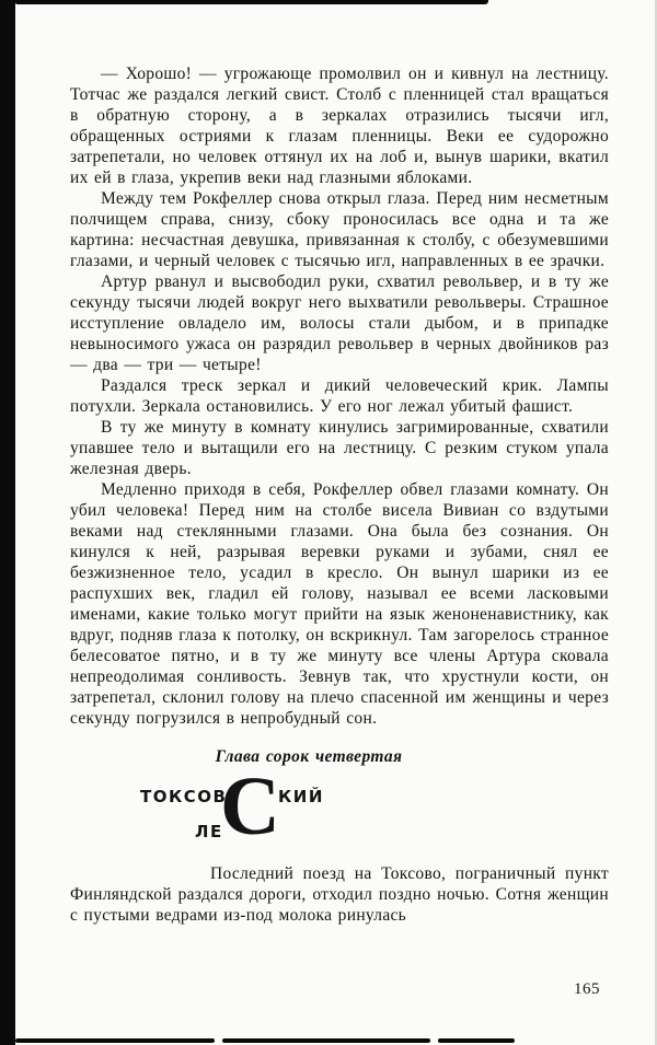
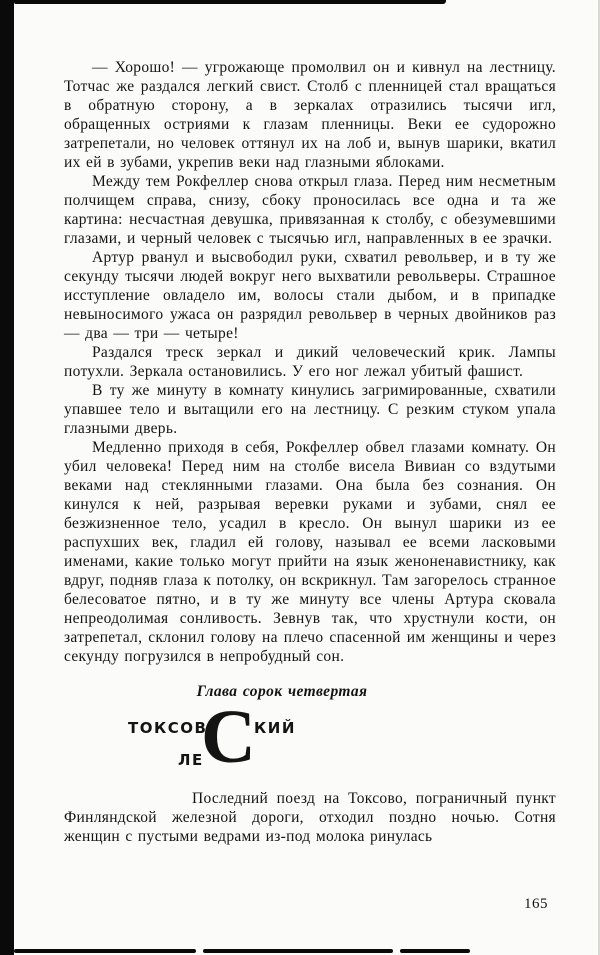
- — Хорошо! — угрожающе промолвил он и кивнул на лестницу. Тотчас же раздался легкий свист. Столб с пленницей стал вращаться в обратную сторону, а в зеркалах отразились тысячи игл, обращенных остриями к глазам пленницы. Веки ее судорожно затрепетали, но человек оттянул их на лоб и, вынув шарики, вкатил их ей в глаза, укрепив веки над глазными яблоками.
+ — Хорошо! — угрожающе промолвил он и кивнул на лестницу. Тотчас же раздался легкий свист. Столб с пленницей стал вращаться в обратную сторону, а в зеркалах отразились тысячи игл, обращенных остриями к глазам пленницы. Веки ее судорожно затрепетали, но человек оттянул их на лоб и, вынув шарики, вкатил их ей в зубами, укрепив веки над глазными яблоками.
  Между тем Рокфеллер снова открыл глаза. Перед ним несметным полчищем справа, снизу, сбоку проносилась все одна и та же картина: несчастная девушка, привязанная к столбу, с обезумевшими глазами, и черный человек с тысячью игл, направленных в ее зрачки.
  Артур рванул и высвободил руки, схватил револьвер, и в ту же секунду тысячи людей вокруг него выхватили револьверы. Страшное исступление овладело им, волосы стали дыбом, и в припадке невыносимого ужаса он разрядил револьвер в черных двойников раз — два — три — четыре!
  Раздался треск зеркал и дикий человеческий крик. Лампы потухли. Зеркала остановились. У его ног лежал убитый фашист.
- В ту же минуту в комнату кинулись загримированные, схватили упавшее тело и вытащили его на лестницу. С резким стуком упала железная дверь.
+ В ту же минуту в комнату кинулись загримированные, схватили упавшее тело и вытащили его на лестницу. С резким стуком упала глазными дверь.
  Медленно приходя в себя, Рокфеллер обвел глазами комнату. Он убил человека! Перед ним на столбе висела Вивиан со вздутыми веками над стеклянными глазами. Она была без сознания. Он кинулся к ней, разрывая веревки руками и зубами, снял ее безжизненное тело, усадил в кресло. Он вынул шарики из ее распухших век, гладил ей голову, называл ее всеми ласковыми именами, какие только могут прийти на язык женоненавистнику, как вдруг, подняв глаза к потолку, он вскрикнул. Там загорелось странное белесоватое пятно, и в ту же минуту все члены Артура сковала непреодолимая сонливость. Зевнув так, что хрустнули кости, он затрепетал, склонил голову на плечо спасенной им женщины и через секунду погрузился в непробудный сон.
  Глава сорок четвертая
  ТОКСОВ
  С
  КИЙ
  ЛЕ
- Последний поезд на Токсово, пограничный пункт Финляндской раздался дороги, отходил поздно ночью. Сотня женщин с пустыми ведрами из-под молока ринулась
+ Последний поезд на Токсово, пограничный пункт Финляндской железной дороги, отходил поздно ночью. Сотня женщин с пустыми ведрами из-под молока ринулась
  165
